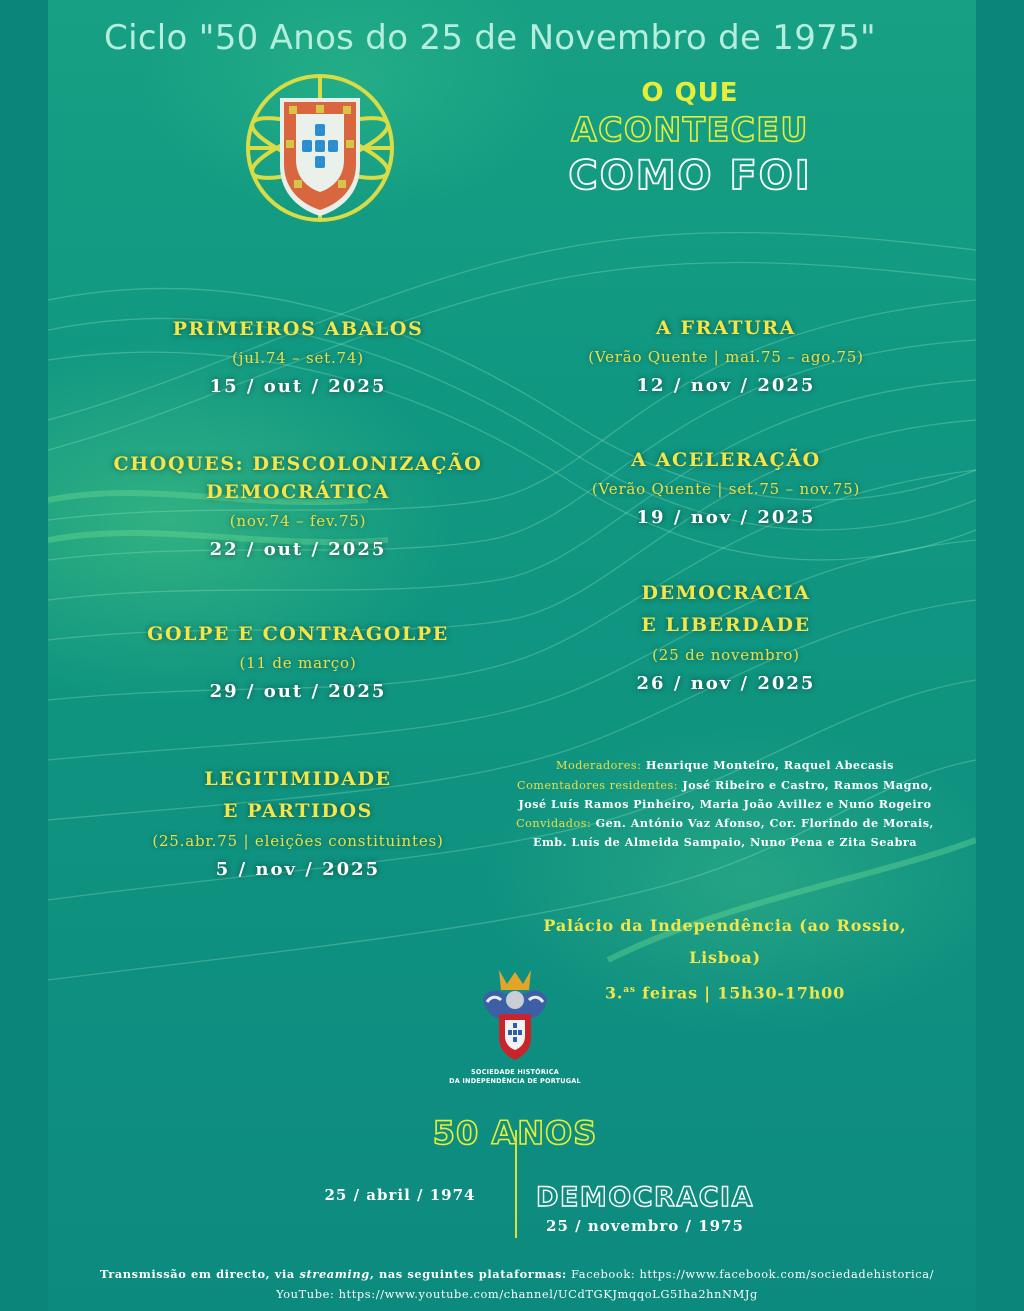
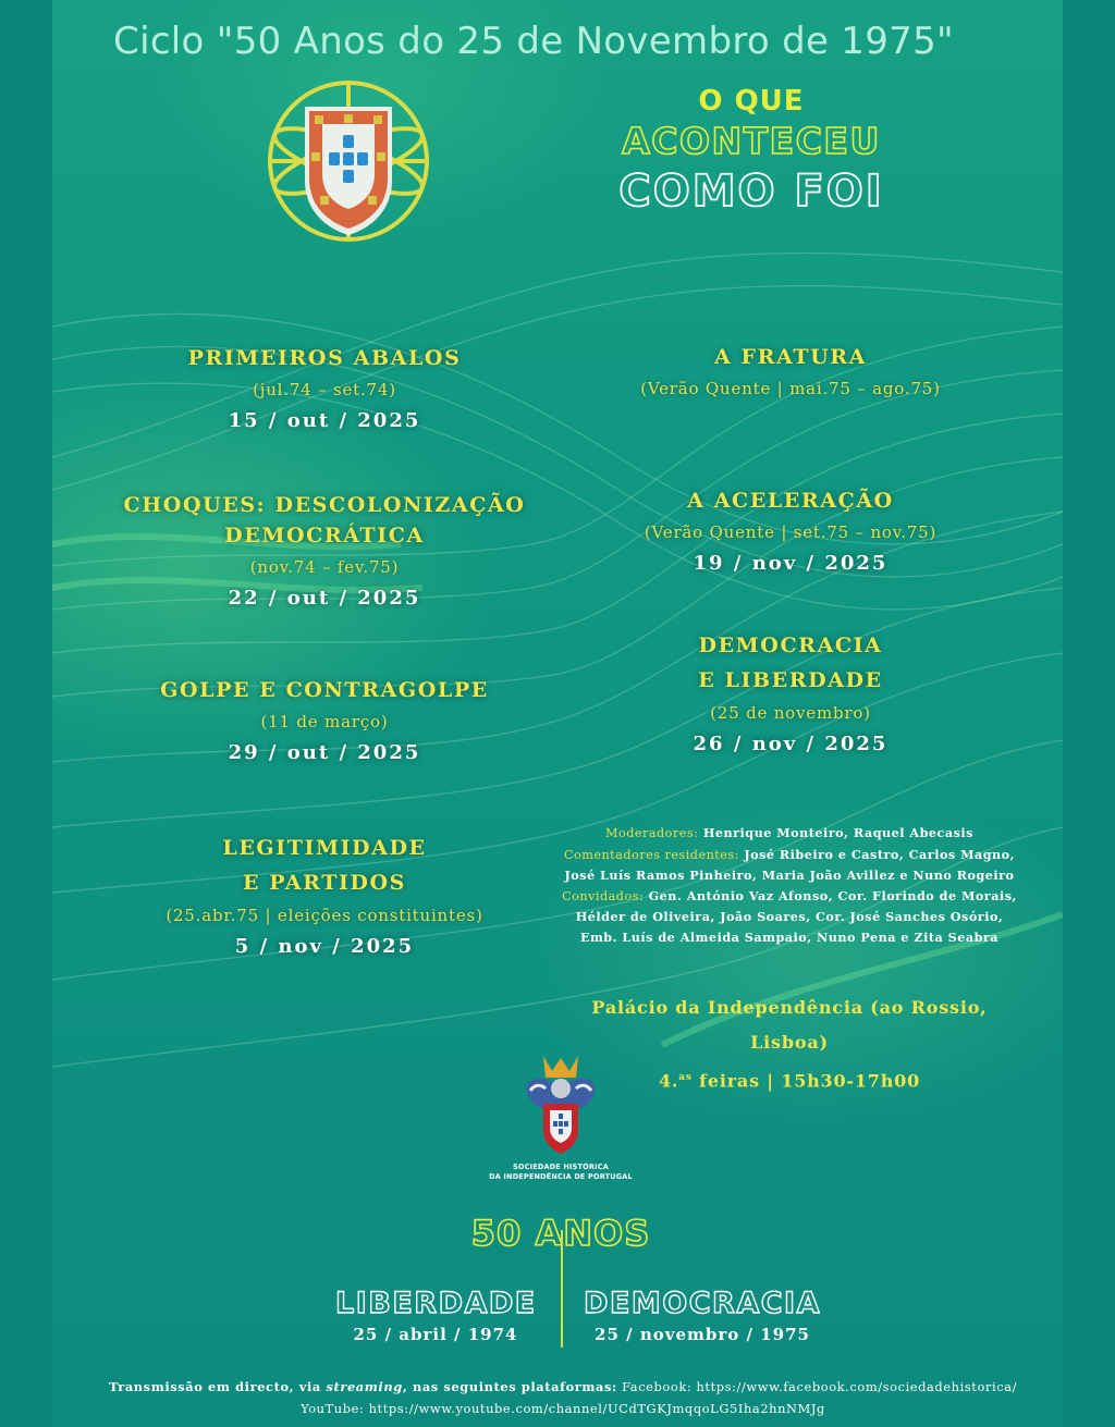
  Ciclo "50 Anos do 25 de Novembro de 1975"
  O QUE
  ACONTECEU
  COMO FOI
  PRIMEIROS ABALOS
  (jul.74 – set.74)
  15 / out / 2025
  CHOQUES: DESCOLONIZAÇÃO
  DEMOCRÁTICA
  (nov.74 – fev.75)
  22 / out / 2025
  GOLPE E CONTRAGOLPE
  (11 de março)
  29 / out / 2025
  LEGITIMIDADE
  E PARTIDOS
  (25.abr.75 | eleições constituintes)
  5 / nov / 2025
  A FRATURA
  (Verão Quente | mai.75 – ago.75)
- 12 / nov / 2025
  A ACELERAÇÃO
  (Verão Quente | set.75 – nov.75)
  19 / nov / 2025
  DEMOCRACIA
  E LIBERDADE
  (25 de novembro)
  26 / nov / 2025
  Moderadores: Henrique Monteiro, Raquel Abecasis
- Comentadores residentes: José Ribeiro e Castro, Ramos Magno,
+ Comentadores residentes: José Ribeiro e Castro, Carlos Magno,
  José Luís Ramos Pinheiro, Maria João Avillez e Nuno Rogeiro
  Convidados: Gen. António Vaz Afonso, Cor. Florindo de Morais,
+ Hélder de Oliveira, João Soares, Cor. José Sanches Osório,
  Emb. Luís de Almeida Sampaio, Nuno Pena e Zita Seabra
  Palácio da Independência (ao Rossio, Lisboa)
- 3.as feiras | 15h30-17h00
+ 4.as feiras | 15h30-17h00
  SOCIEDADE HISTÓRICA
  DA INDEPENDÊNCIA DE PORTUGAL
  50 ANOS
+ LIBERDADE
  25 / abril / 1974
  DEMOCRACIA
  25 / novembro / 1975
  Transmissão em directo, via streaming, nas seguintes plataformas: Facebook: https://www.facebook.com/sociedadehistorica/
  YouTube: https://www.youtube.com/channel/UCdTGKJmqqoLG5Iha2hnNMJg
